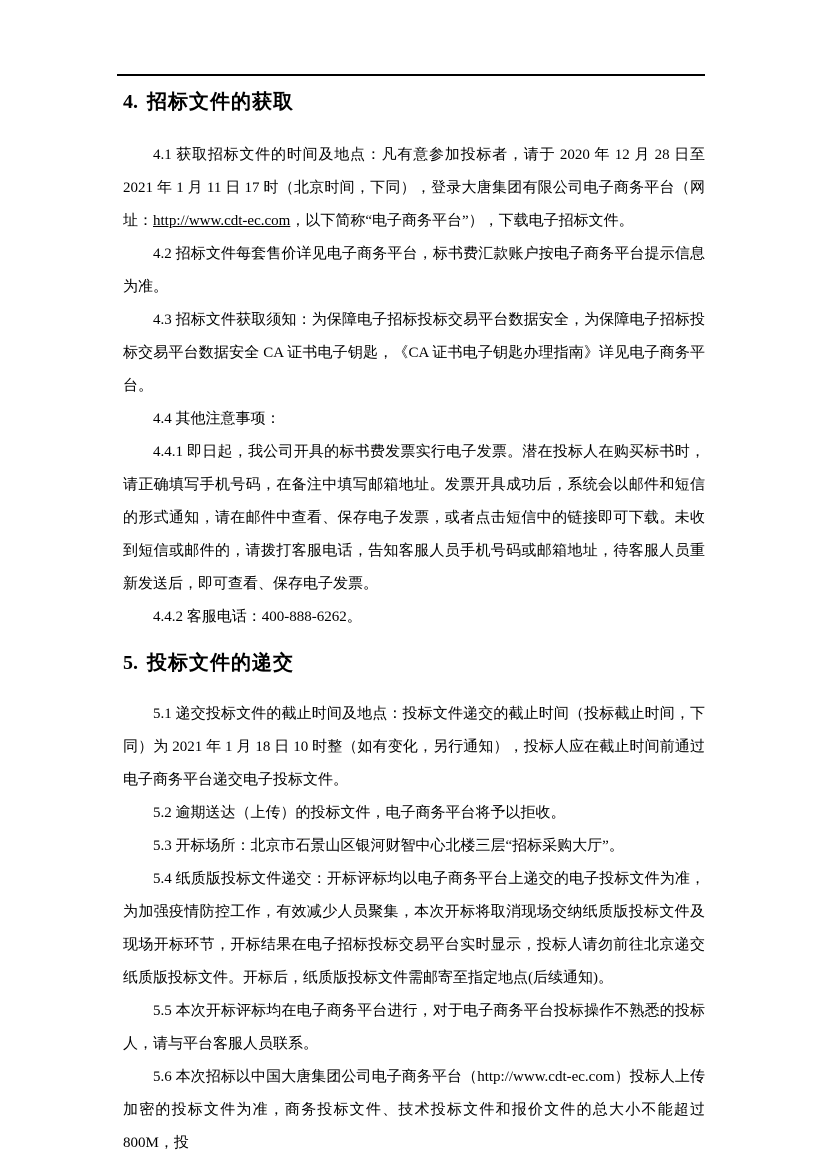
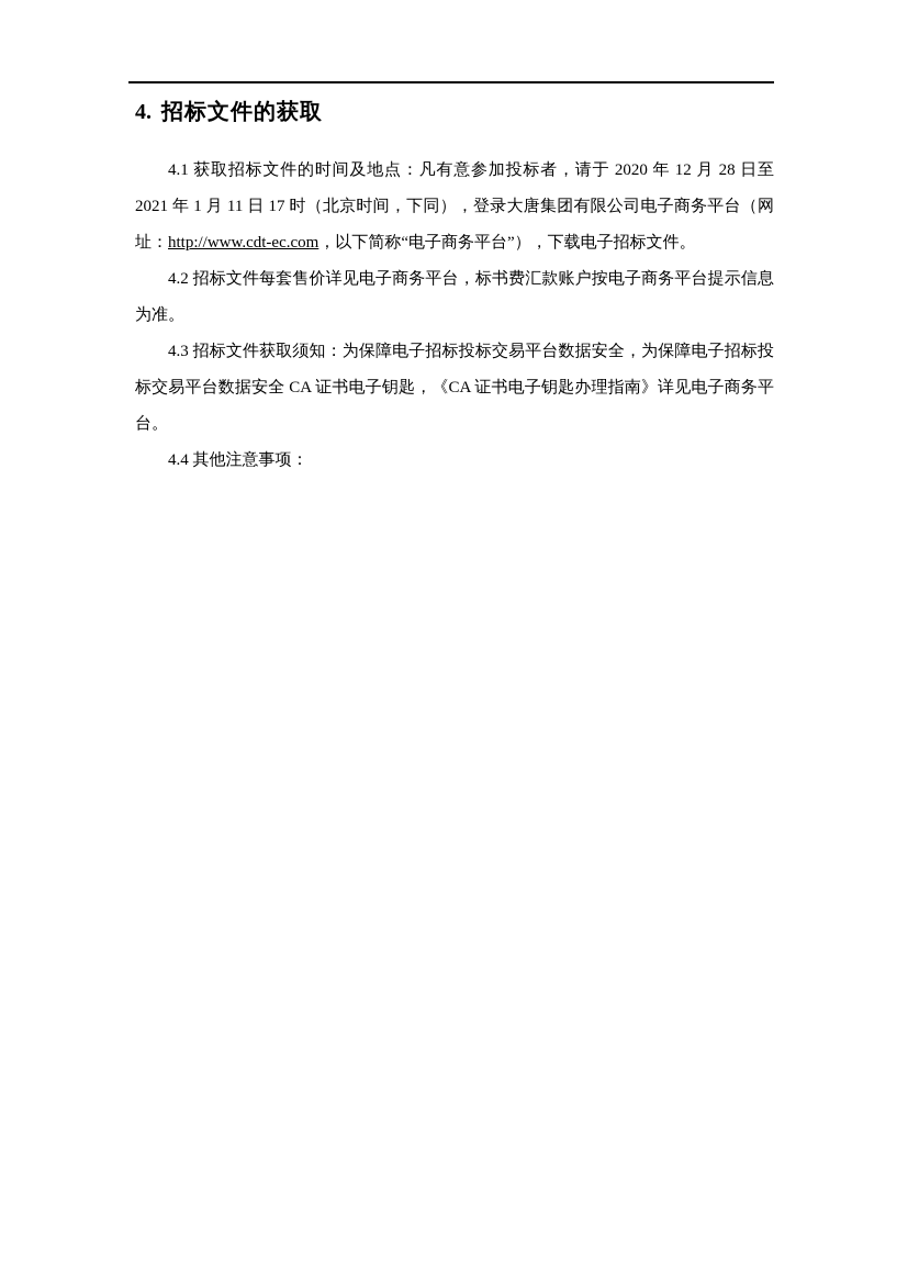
  4. 招标文件的获取
  4.1 获取招标文件的时间及地点：凡有意参加投标者，请于 2020 年 12 月 28 日至 2021 年 1 月 11 日 17 时（北京时间，下同），登录大唐集团有限公司电子商务平台（网址：http://www.cdt-ec.com，以下简称“电子商务平台”），下载电子招标文件。
  4.2 招标文件每套售价详见电子商务平台，标书费汇款账户按电子商务平台提示信息为准。
  4.3 招标文件获取须知：为保障电子招标投标交易平台数据安全，为保障电子招标投标交易平台数据安全 CA 证书电子钥匙，《CA 证书电子钥匙办理指南》详见电子商务平台。
  4.4 其他注意事项：
- 4.4.1 即日起，我公司开具的标书费发票实行电子发票。潜在投标人在购买标书时，请正确填写手机号码，在备注中填写邮箱地址。发票开具成功后，系统会以邮件和短信的形式通知，请在邮件中查看、保存电子发票，或者点击短信中的链接即可下载。未收到短信或邮件的，请拨打客服电话，告知客服人员手机号码或邮箱地址，待客服人员重新发送后，即可查看、保存电子发票。
- 4.4.2 客服电话：400-888-6262。
- 5. 投标文件的递交
- 5.1 递交投标文件的截止时间及地点：投标文件递交的截止时间（投标截止时间，下同）为 2021 年 1 月 18 日 10 时整（如有变化，另行通知），投标人应在截止时间前通过电子商务平台递交电子投标文件。
- 5.2 逾期送达（上传）的投标文件，电子商务平台将予以拒收。
- 5.3 开标场所：北京市石景山区银河财智中心北楼三层“招标采购大厅”。
- 5.4 纸质版投标文件递交：开标评标均以电子商务平台上递交的电子投标文件为准，为加强疫情防控工作，有效减少人员聚集，本次开标将取消现场交纳纸质版投标文件及现场开标环节，开标结果在电子招标投标交易平台实时显示，投标人请勿前往北京递交纸质版投标文件。开标后，纸质版投标文件需邮寄至指定地点(后续通知)。
- 5.5 本次开标评标均在电子商务平台进行，对于电子商务平台投标操作不熟悉的投标人，请与平台客服人员联系。
- 5.6 本次招标以中国大唐集团公司电子商务平台（http://www.cdt-ec.com）投标人上传加密的投标文件为准，商务投标文件、技术投标文件和报价文件的总大小不能超过 800M，投
